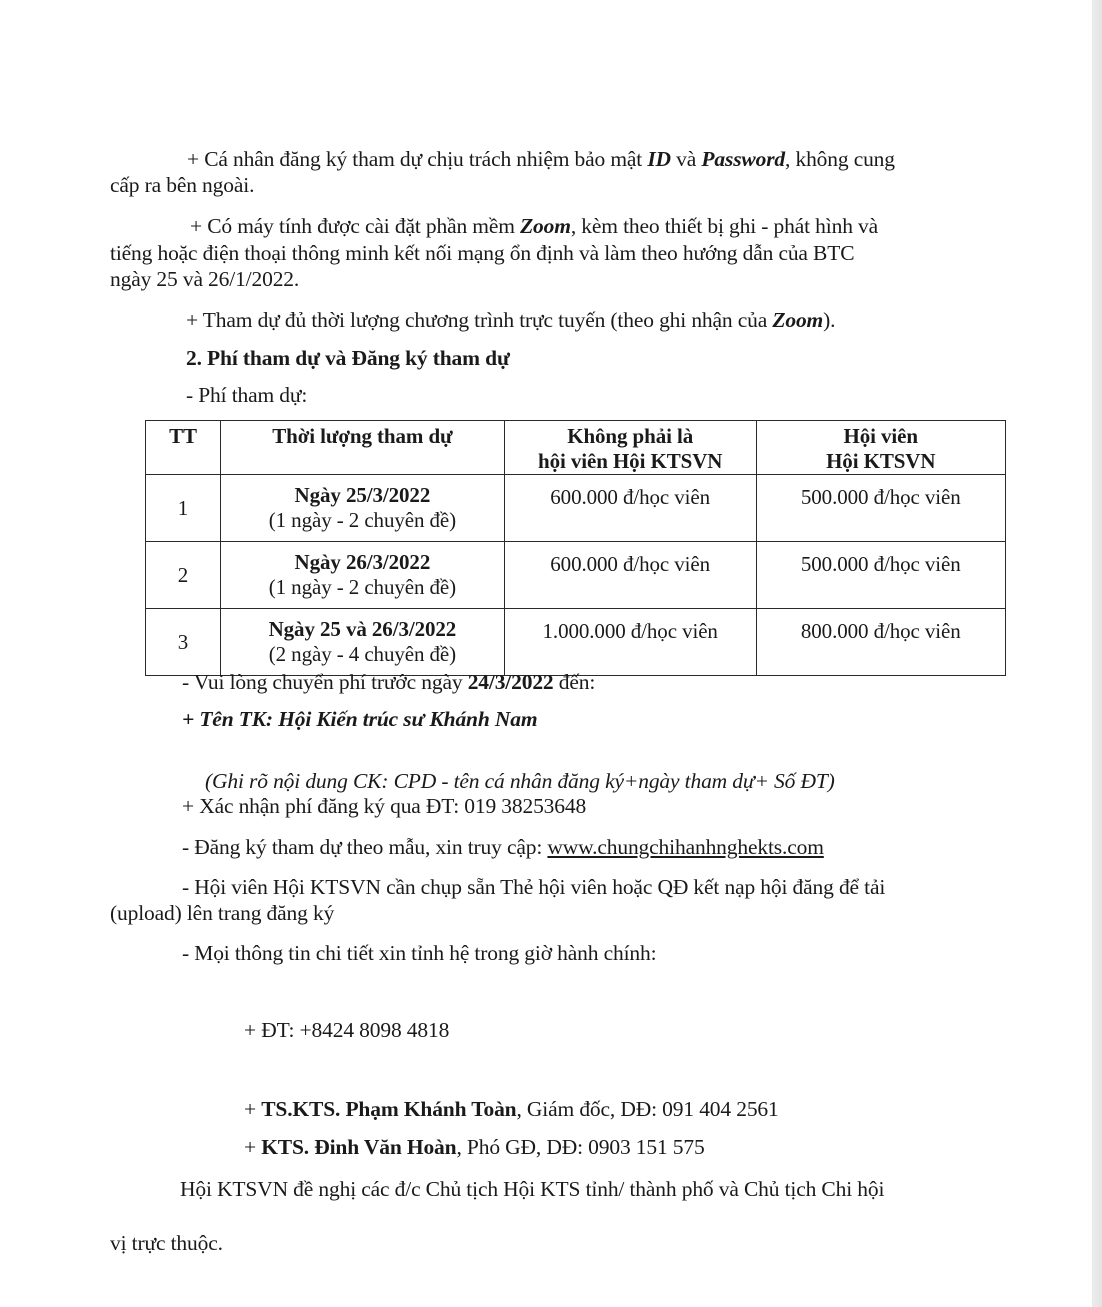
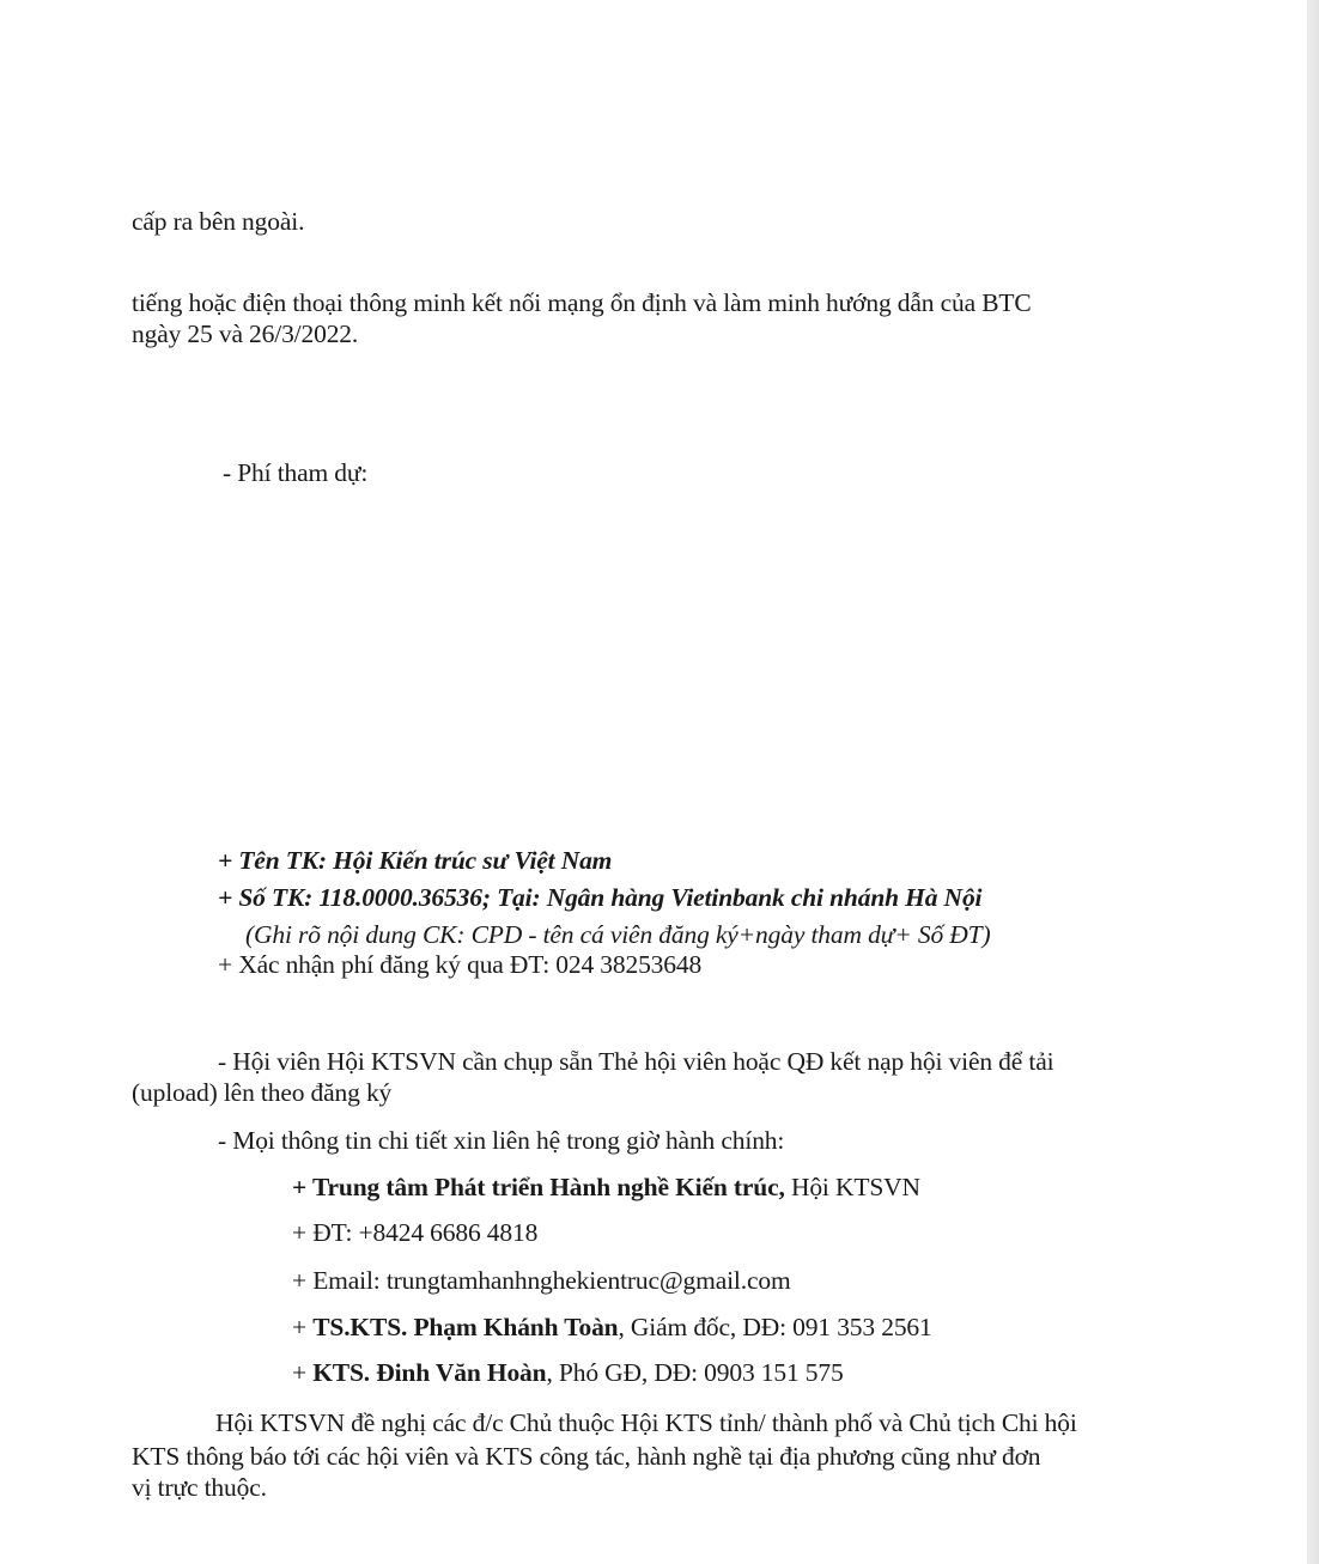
- + Cá nhân đăng ký tham dự chịu trách nhiệm bảo mật ID và Password, không cung
  cấp ra bên ngoài.
- + Có máy tính được cài đặt phần mềm Zoom, kèm theo thiết bị ghi - phát hình và
- tiếng hoặc điện thoại thông minh kết nối mạng ổn định và làm theo hướng dẫn của BTC
+ tiếng hoặc điện thoại thông minh kết nối mạng ổn định và làm minh hướng dẫn của BTC
- ngày 25 và 26/1/2022.
+ ngày 25 và 26/3/2022.
- + Tham dự đủ thời lượng chương trình trực tuyến (theo ghi nhận của Zoom).
- 2. Phí tham dự và Đăng ký tham dự
  - Phí tham dự:
- TT	Thời lượng tham dự	Không phải là hội viên Hội KTSVN	Hội viên Hội KTSVN
- 1	Ngày 25/3/2022 (1 ngày - 2 chuyên đề)	600.000 đ/học viên	500.000 đ/học viên
- 2	Ngày 26/3/2022 (1 ngày - 2 chuyên đề)	600.000 đ/học viên	500.000 đ/học viên
- 3	Ngày 25 và 26/3/2022 (2 ngày - 4 chuyên đề)	1.000.000 đ/học viên	800.000 đ/học viên
- - Vui lòng chuyển phí trước ngày 24/3/2022 đến:
- + Tên TK: Hội Kiến trúc sư Khánh Nam
+ + Tên TK: Hội Kiến trúc sư Việt Nam
+ + Số TK: 118.0000.36536; Tại: Ngân hàng Vietinbank chi nhánh Hà Nội
- (Ghi rõ nội dung CK: CPD - tên cá nhân đăng ký+ngày tham dự+ Số ĐT)
+ (Ghi rõ nội dung CK: CPD - tên cá viên đăng ký+ngày tham dự+ Số ĐT)
- + Xác nhận phí đăng ký qua ĐT: 019 38253648
+ + Xác nhận phí đăng ký qua ĐT: 024 38253648
- - Đăng ký tham dự theo mẫu, xin truy cập: www.chungchihanhnghekts.com
- - Hội viên Hội KTSVN cần chụp sẵn Thẻ hội viên hoặc QĐ kết nạp hội đăng để tải
+ - Hội viên Hội KTSVN cần chụp sẵn Thẻ hội viên hoặc QĐ kết nạp hội viên để tải
- (upload) lên trang đăng ký
+ (upload) lên theo đăng ký
- - Mọi thông tin chi tiết xin tỉnh hệ trong giờ hành chính:
+ - Mọi thông tin chi tiết xin liên hệ trong giờ hành chính:
+ + Trung tâm Phát triển Hành nghề Kiến trúc, Hội KTSVN
- + ĐT: +8424 8098 4818
+ + ĐT: +8424 6686 4818
+ + Email: trungtamhanhnghekientruc@gmail.com
- + TS.KTS. Phạm Khánh Toàn, Giám đốc, DĐ: 091 404 2561
+ + TS.KTS. Phạm Khánh Toàn, Giám đốc, DĐ: 091 353 2561
  + KTS. Đinh Văn Hoàn, Phó GĐ, DĐ: 0903 151 575
- Hội KTSVN đề nghị các đ/c Chủ tịch Hội KTS tỉnh/ thành phố và Chủ tịch Chi hội
+ Hội KTSVN đề nghị các đ/c Chủ thuộc Hội KTS tỉnh/ thành phố và Chủ tịch Chi hội
+ KTS thông báo tới các hội viên và KTS công tác, hành nghề tại địa phương cũng như đơn
  vị trực thuộc.
